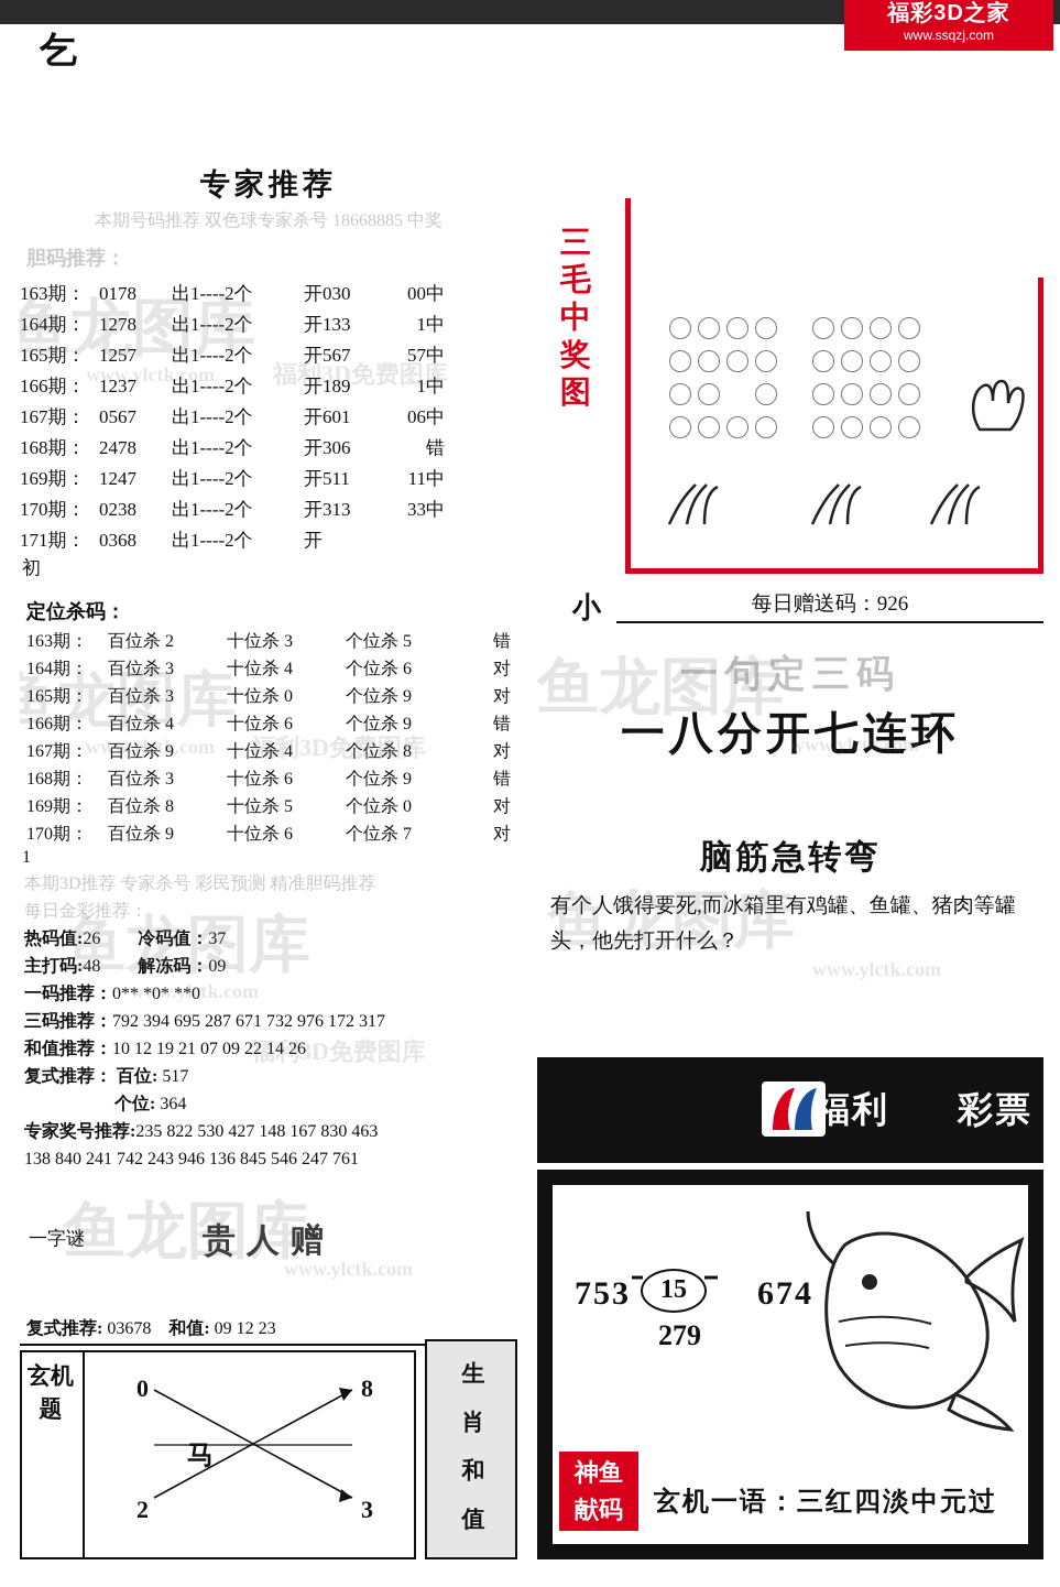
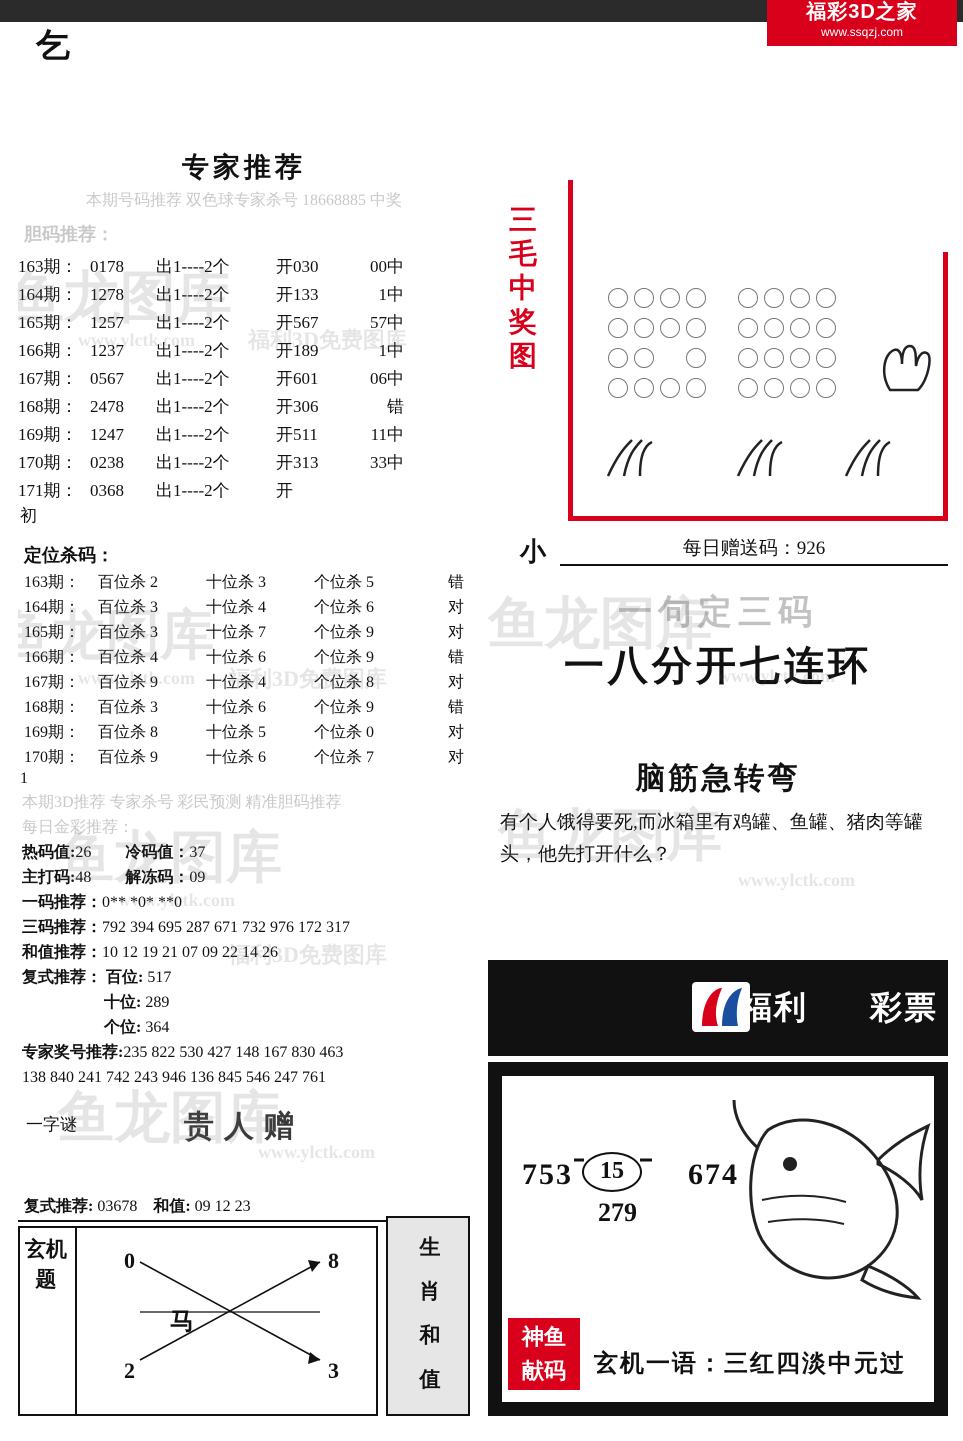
  福彩3D之家
  www.ssqzj.com
  乞
  鱼龙图库
  www.ylctk.com
  福利3D免费图库
  专家推荐
  本期号码推荐 双色球专家杀号 18668885 中奖
  胆码推荐：
  163期： 0178 出1----2个 开030 00中
  164期： 1278 出1----2个 开133 1中
  165期： 1257 出1----2个 开567 57中
  166期： 1237 出1----2个 开189 1中
  167期： 0567 出1----2个 开601 06中
  168期： 2478 出1----2个 开306 错
  169期： 1247 出1----2个 开511 11中
  170期： 0238 出1----2个 开313 33中
  171期： 0368 出1----2个 开
  初
  鱼龙图库
  www.ylctk.com
  福利3D免费图库
  定位杀码：
  163期： 百位杀 2 十位杀 3 个位杀 5 错
  164期： 百位杀 3 十位杀 4 个位杀 6 对
- 165期： 百位杀 3 十位杀 0 个位杀 9 对
+ 165期： 百位杀 3 十位杀 7 个位杀 9 对
  166期： 百位杀 4 十位杀 6 个位杀 9 错
  167期： 百位杀 9 十位杀 4 个位杀 8 对
  168期： 百位杀 3 十位杀 6 个位杀 9 错
  169期： 百位杀 8 十位杀 5 个位杀 0 对
  170期： 百位杀 9 十位杀 6 个位杀 7 对
  1
  鱼龙图库
  www.ylctk.com
  福利3D免费图库
  本期3D推荐 专家杀号 彩民预测 精准胆码推荐
  每日金彩推荐：
  热码值:26 冷码值：37
  主打码:48 解冻码：09
  一码推荐：0** *0* **0
  三码推荐：792 394 695 287 671 732 976 172 317
  和值推荐：10 12 19 21 07 09 22 14 26
  复式推荐： 百位: 517
+ 十位: 289
  个位: 364
  专家奖号推荐:235 822 530 427 148 167 830 463
  138 840 241 742 243 946 136 845 546 247 761
  鱼龙图库
  www.ylctk.com
  一字谜
  贵人赠
  复式推荐: 03678 和值: 09 12 23
  玄机题
  0
  8
  2
  3
  马
  生
  肖
  和
  值
  三毛中奖图
  小
  每日赠送码：926
  鱼龙图库
  www.ylctk.com
  一句定三码
  一八分开七连环
  鱼龙图库
  www.ylctk.com
  脑筋急转弯
  有个人饿得要死,而冰箱里有鸡罐、鱼罐、猪肉等罐头，他先打开什么？
  福利 彩票
  753
  15
  674
  279
  神鱼
  献码
  玄机一语：三红四淡中元过
